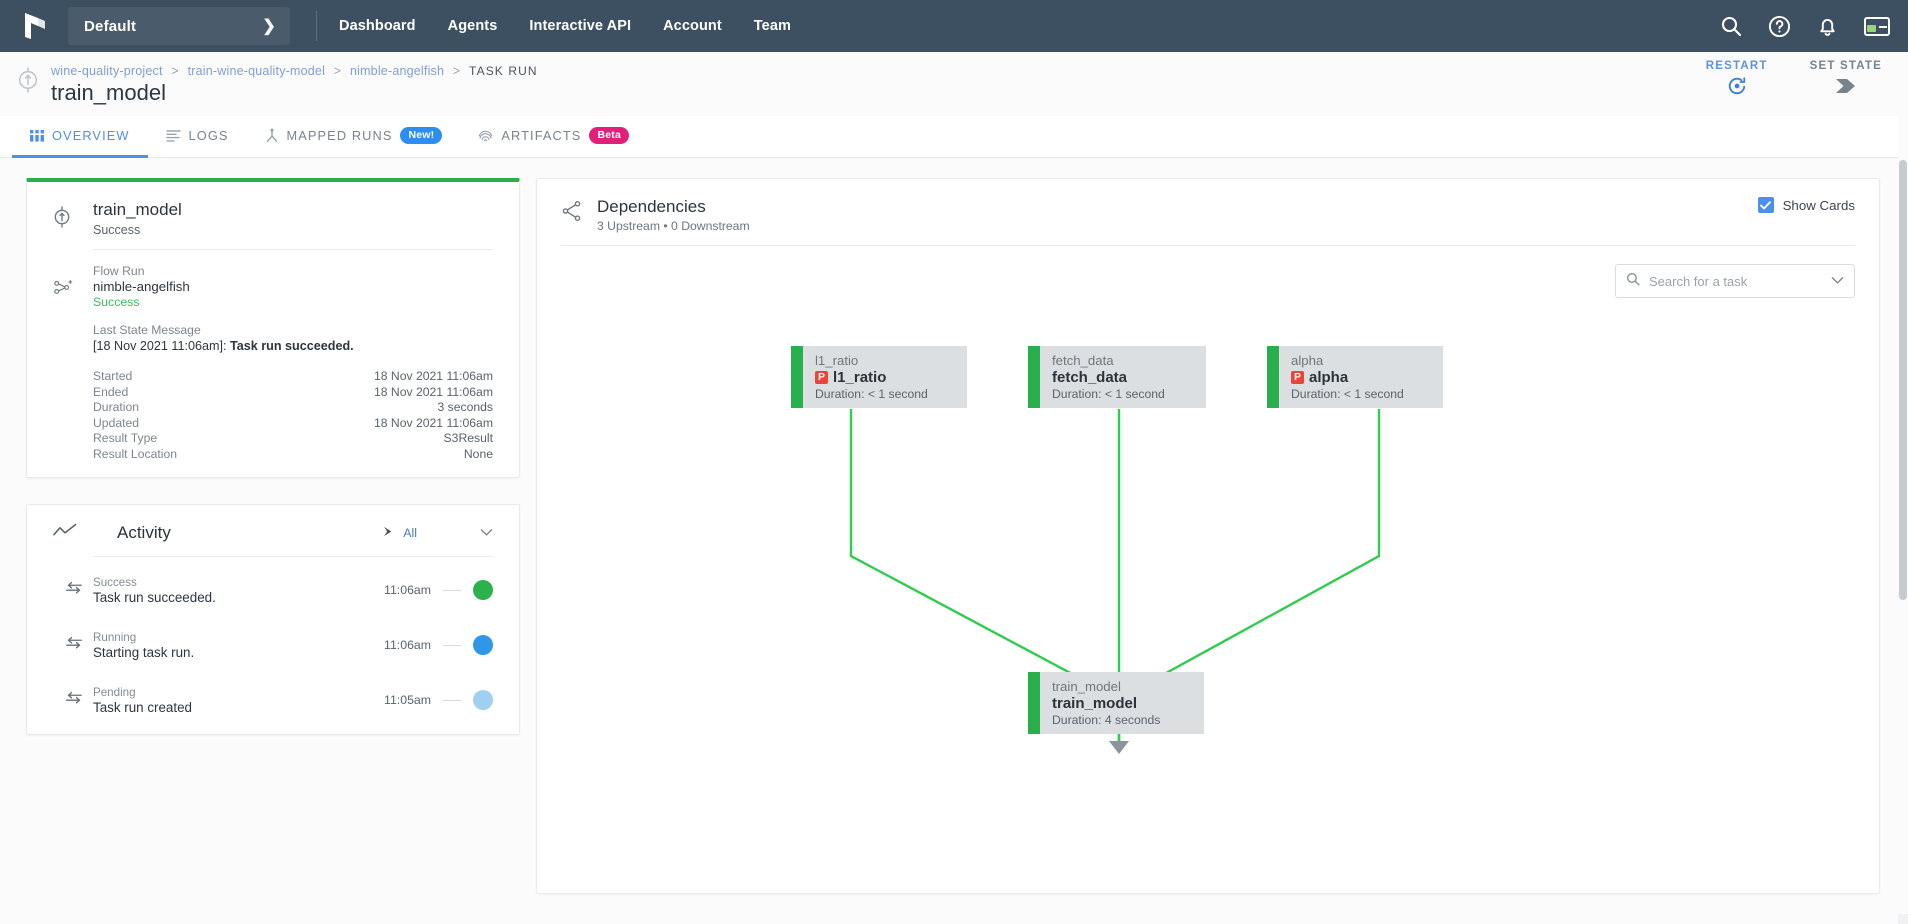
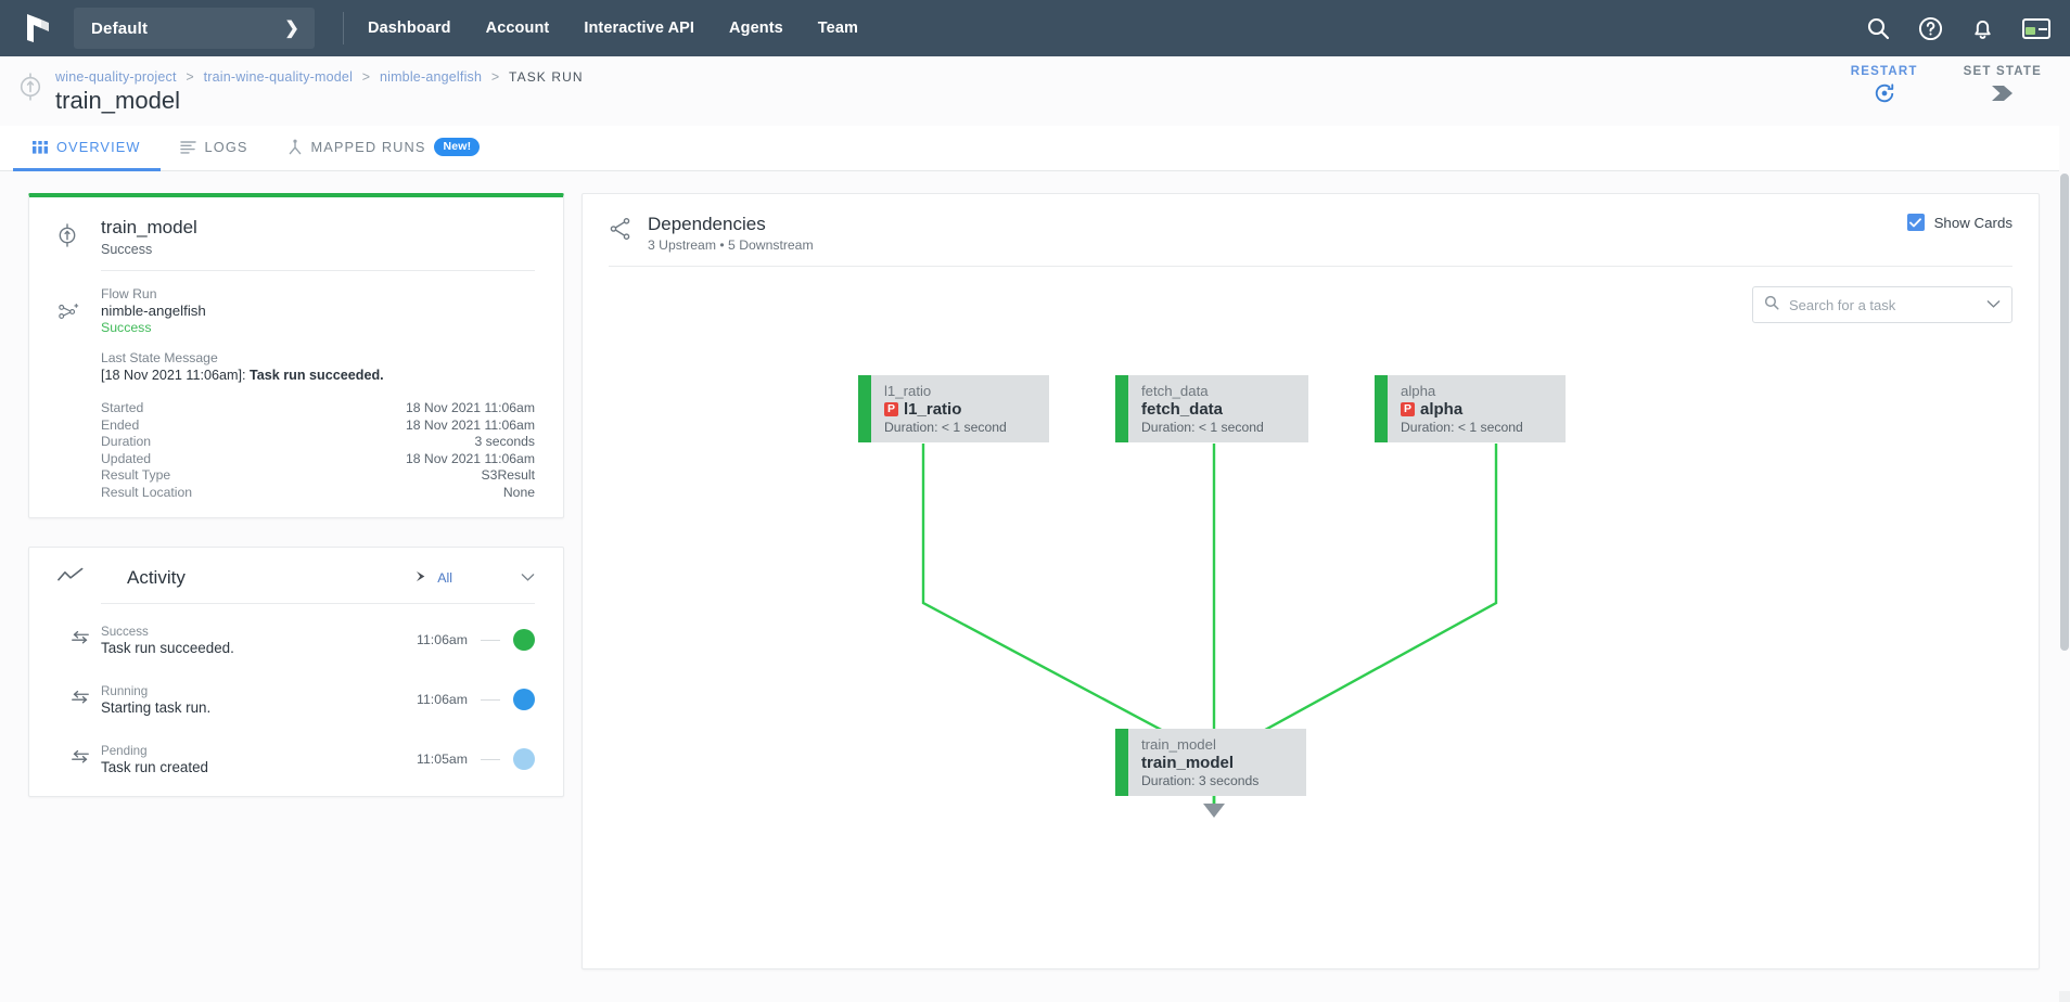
  Default
  ❯
  Dashboard
- Agents
+ Account
  Interactive API
- Account
+ Agents
  Team
  wine-quality-project > train-wine-quality-model > nimble-angelfish > TASK RUN
  train_model
  RESTART
  SET STATE
  OVERVIEW
  LOGS
  MAPPED RUNS
  New!
- ARTIFACTS
- Beta
  train_model
  Success
  Flow Run
  nimble-angelfish
  Success
  Last State Message
  [18 Nov 2021 11:06am]: Task run succeeded.
  Started
  18 Nov 2021 11:06am
  Ended
  18 Nov 2021 11:06am
  Duration
  3 seconds
  Updated
  18 Nov 2021 11:06am
  Result Type
  S3Result
  Result Location
  None
  Activity
  All
  Success
  Task run succeeded.
  11:06am
  Running
  Starting task run.
  11:06am
  Pending
  Task run created
  11:05am
  Dependencies
- 3 Upstream • 0 Downstream
+ 3 Upstream • 5 Downstream
  Show Cards
  Search for a task
  l1_ratio
  P
  l1_ratio
  Duration: < 1 second
  fetch_data
  fetch_data
  Duration: < 1 second
  alpha
  P
  alpha
  Duration: < 1 second
  train_model
  train_model
- Duration: 4 seconds
+ Duration: 3 seconds
